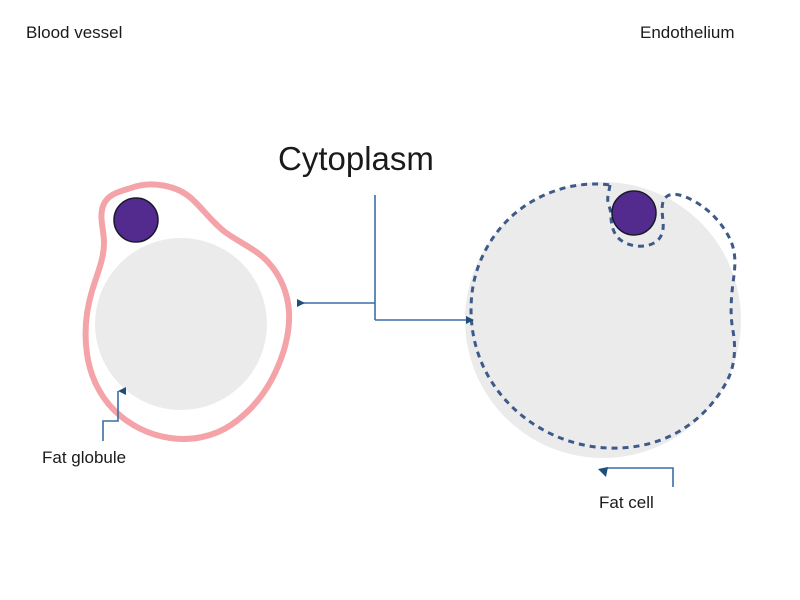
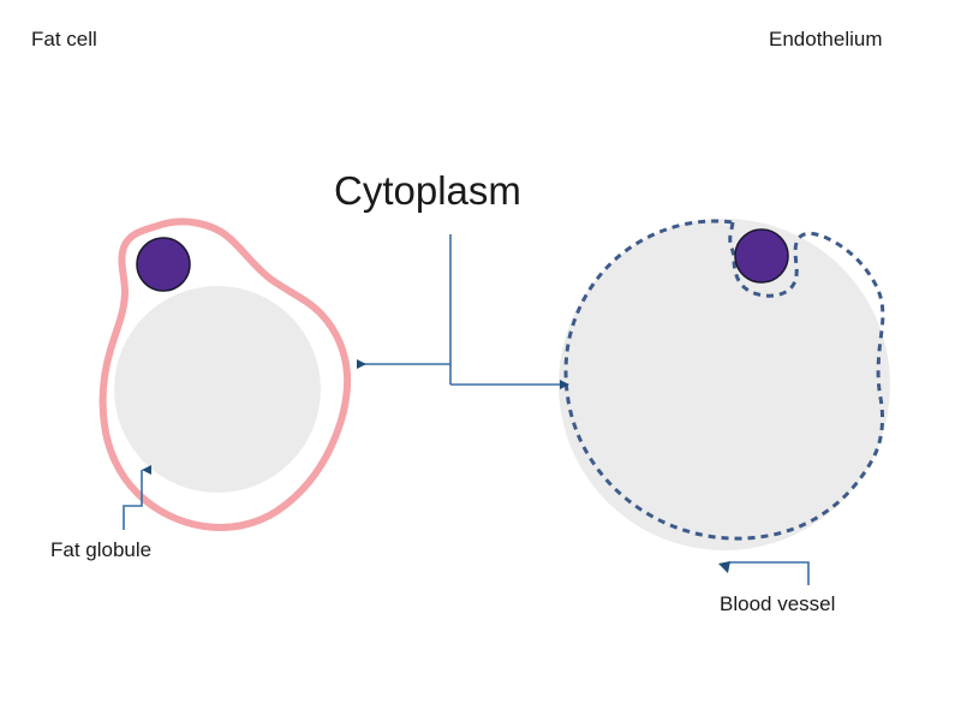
- Blood vessel
+ Fat cell
  Endothelium
  Cytoplasm
  Fat globule
- Fat cell
+ Blood vessel
